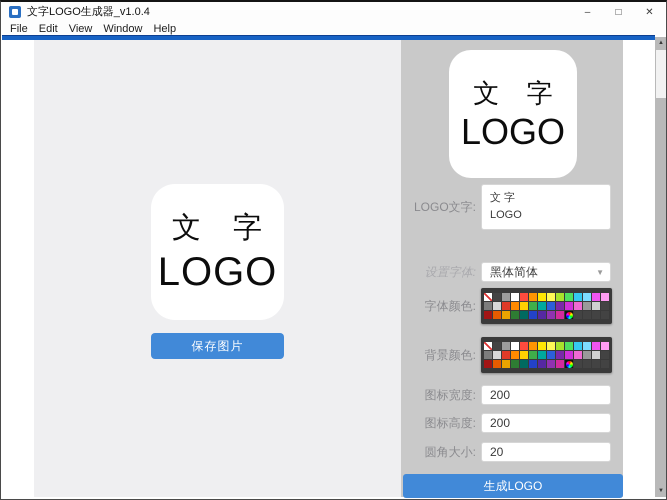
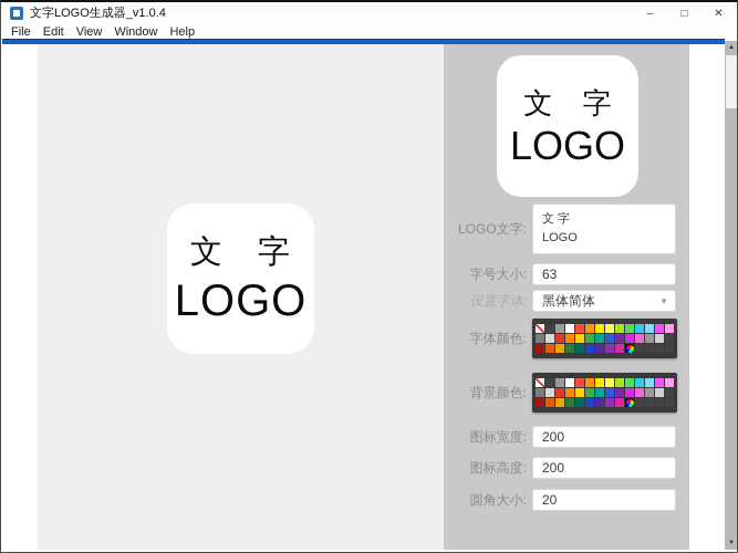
  文字LOGO生成器_v1.0.4
  –
  □
  ✕
  File
  Edit
  View
  Window
  Help
  文 字
  LOGO
- 保存图片
  文 字
  LOGO
  LOGO文字:
  文 字
  LOGO
+ 字号大小:
+ 63
  设置字体:
  黑体简体
  ▼
  字体颜色:
  背景颜色:
  图标宽度:
  200
  图标高度:
  200
  圆角大小:
  20
- 生成LOGO
